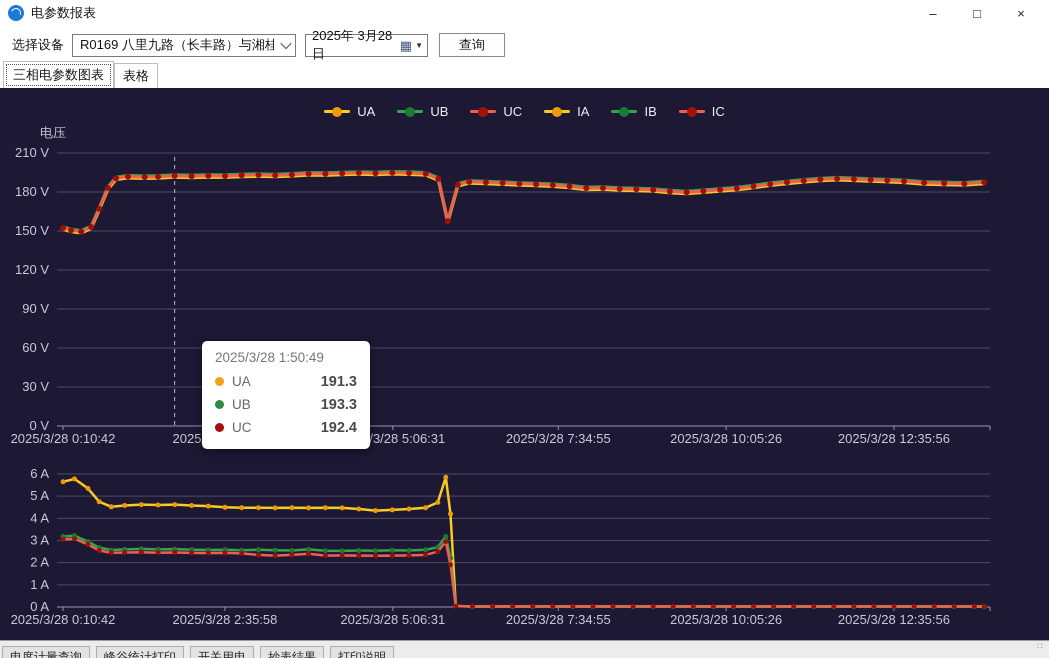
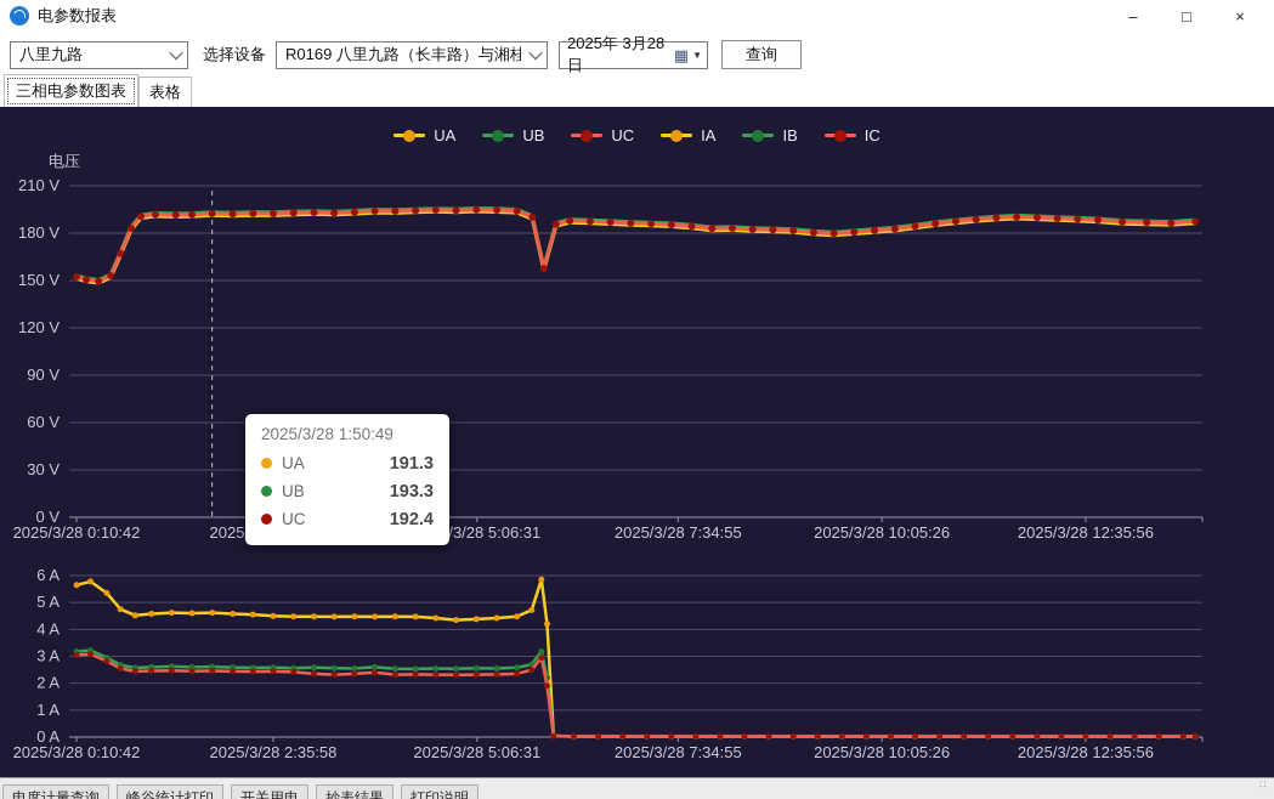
  电参数报表
  –
  □
  ×
+ 八里九路
  选择设备
  R0169 八里九路（长丰路）与湘桂
  2025年 3月28日
  ▦
  ▼
  查询
  三相电参数图表
  表格
  UA
  UB
  UC
  IA
  IB
  IC
  0 V
  30 V
  60 V
  90 V
  120 V
  150 V
  180 V
  210 V
  2025/3/28 0:10:42
  /3/28 5:06:31
  2025/3/28 7:34:55
  2025/3/28 10:05:26
  2025/3/28 12:35:56
  电压
  0 A
  1 A
  2 A
  3 A
  4 A
  5 A
  6 A
  2025/3/28 0:10:42
  2025/3/28 2:35:58
  2025/3/28 5:06:31
  2025/3/28 7:34:55
  2025/3/28 10:05:26
  2025/3/28 12:35:56
  2025/3/28 1:50:49
  UA
  191.3
  UB
  193.3
  UC
  192.4
  ∷
  电度计量查询
  峰谷统计打印
  开关用电
  抄表结果
  打印说明
